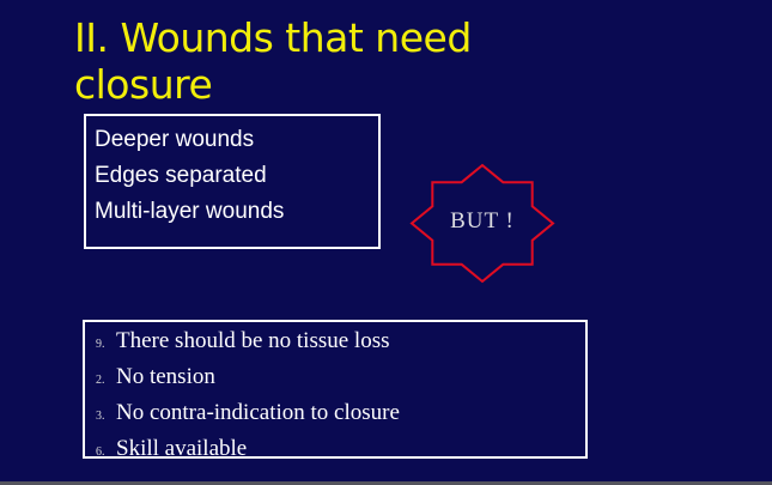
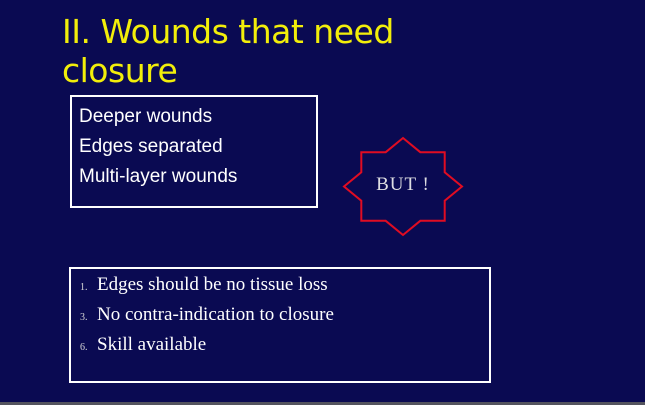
  II. Wounds that need
  closure
  Deeper wounds
  Edges separated
  Multi-layer wounds
  BUT !
- 9.
+ 1.
- There should be no tissue loss
+ Edges should be no tissue loss
- 2.
- No tension
  3.
  No contra-indication to closure
  6.
  Skill available
